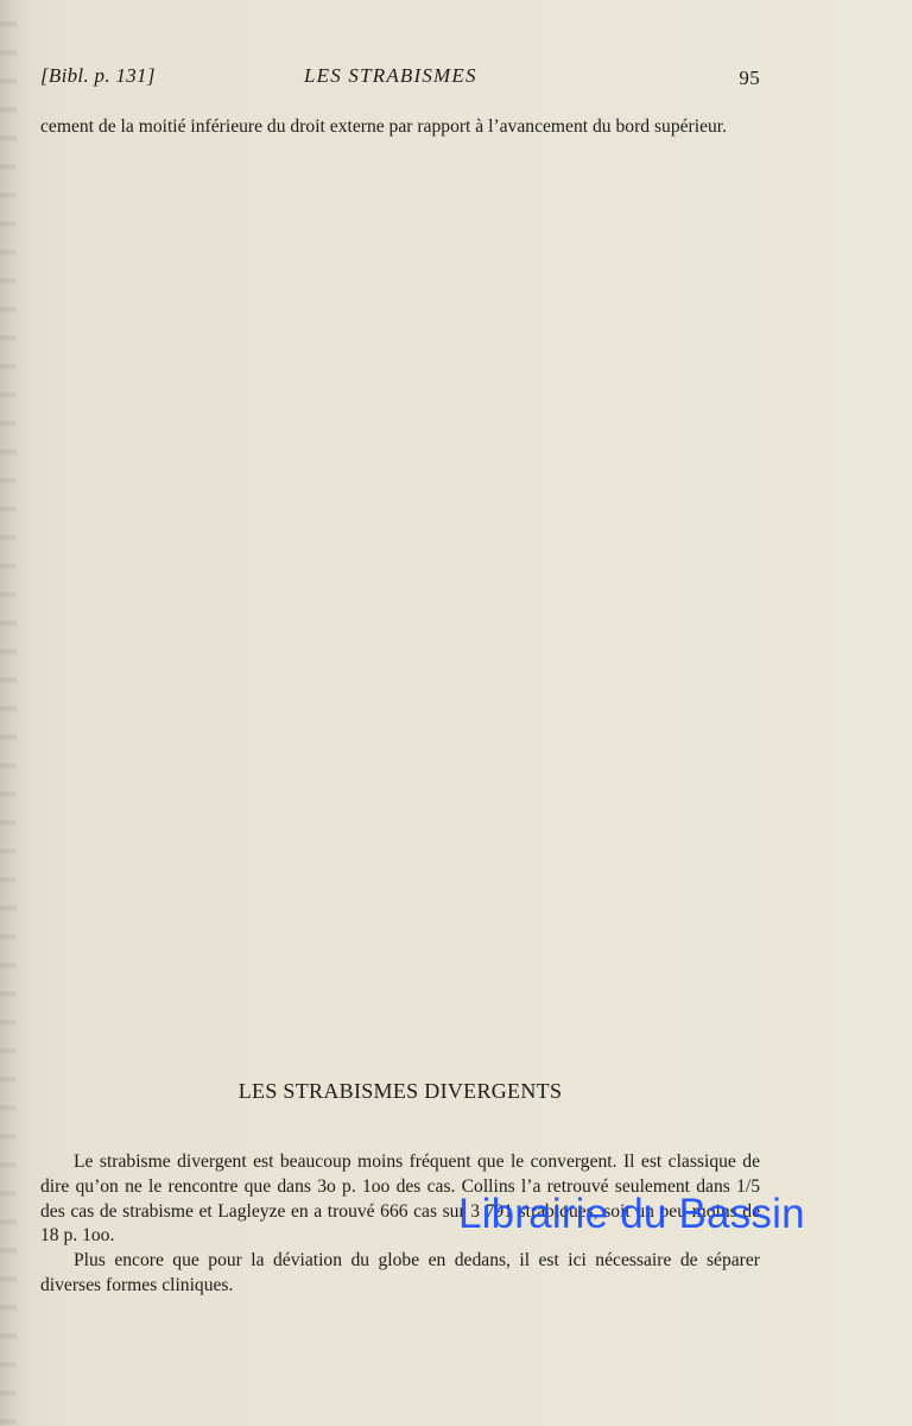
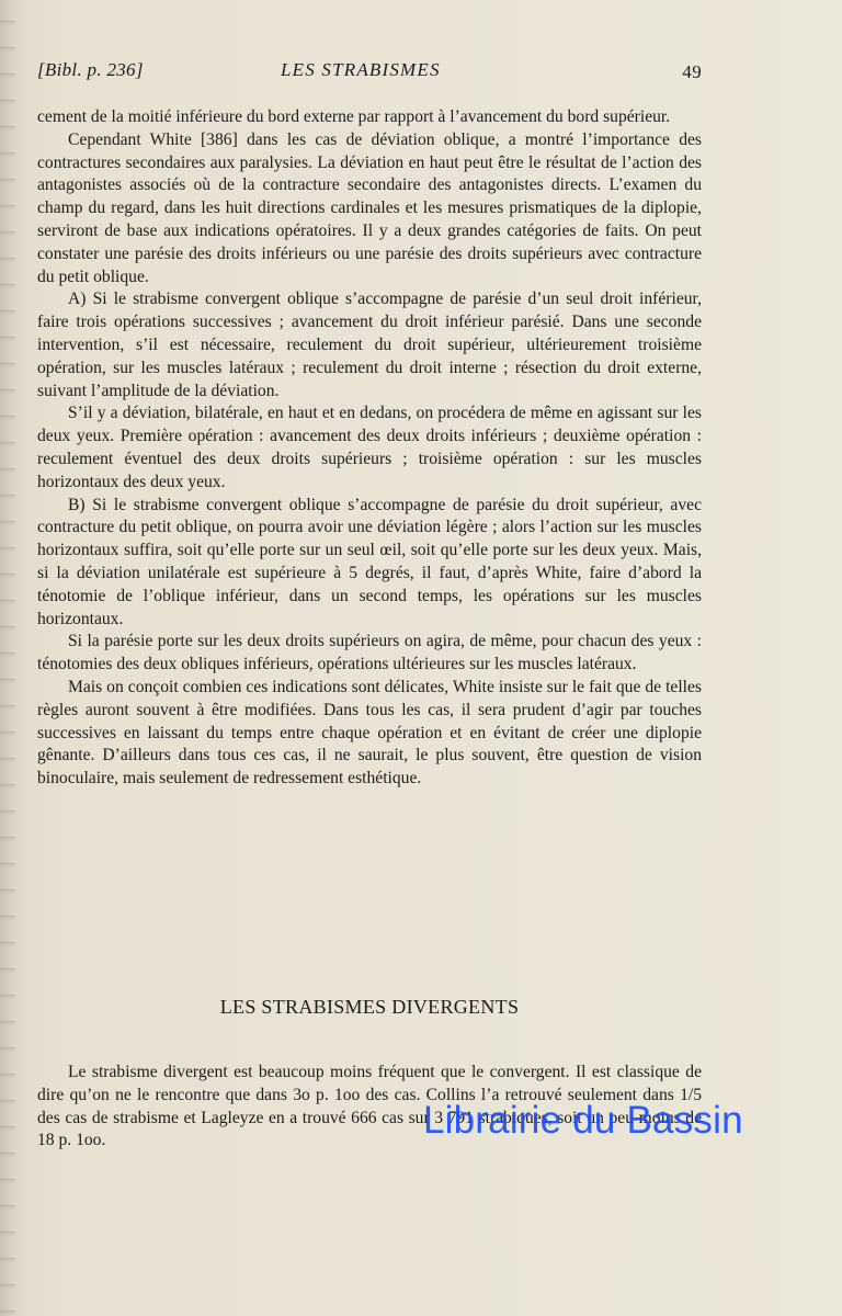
- [Bibl. p. 131]
+ [Bibl. p. 236]
  LES STRABISMES
- 95
+ 49
- cement de la moitié inférieure du droit externe par rapport à l’avancement du bord supérieur.
+ cement de la moitié inférieure du bord externe par rapport à l’avancement du bord supérieur.
+ Cependant White [386] dans les cas de déviation oblique, a montré l’importance des contractures secondaires aux paralysies. La déviation en haut peut être le résultat de l’action des antagonistes associés où de la contracture secondaire des antagonistes directs. L’examen du champ du regard, dans les huit directions cardinales et les mesures prismatiques de la diplopie, serviront de base aux indications opératoires. Il y a deux grandes catégories de faits. On peut constater une parésie des droits inférieurs ou une parésie des droits supérieurs avec contracture du petit oblique.
+ A) Si le strabisme convergent oblique s’accompagne de parésie d’un seul droit inférieur, faire trois opérations successives ; avancement du droit inférieur parésié. Dans une seconde intervention, s’il est nécessaire, reculement du droit supérieur, ultérieurement troisième opération, sur les muscles latéraux ; reculement du droit interne ; résection du droit externe, suivant l’amplitude de la déviation.
+ S’il y a déviation, bilatérale, en haut et en dedans, on procédera de même en agissant sur les deux yeux. Première opération : avancement des deux droits inférieurs ; deuxième opération : reculement éventuel des deux droits supérieurs ; troisième opération : sur les muscles horizontaux des deux yeux.
+ B) Si le strabisme convergent oblique s’accompagne de parésie du droit supérieur, avec contracture du petit oblique, on pourra avoir une déviation légère ; alors l’action sur les muscles horizontaux suffira, soit qu’elle porte sur un seul œil, soit qu’elle porte sur les deux yeux. Mais, si la déviation unilatérale est supérieure à 5 degrés, il faut, d’après White, faire d’abord la ténotomie de l’oblique inférieur, dans un second temps, les opérations sur les muscles horizontaux.
+ Si la parésie porte sur les deux droits supérieurs on agira, de même, pour chacun des yeux : ténotomies des deux obliques inférieurs, opérations ultérieures sur les muscles latéraux.
+ Mais on conçoit combien ces indications sont délicates, White insiste sur le fait que de telles règles auront souvent à être modifiées. Dans tous les cas, il sera prudent d’agir par touches successives en laissant du temps entre chaque opération et en évitant de créer une diplopie gênante. D’ailleurs dans tous ces cas, il ne saurait, le plus souvent, être question de vision binoculaire, mais seulement de redressement esthétique.
  LES STRABISMES DIVERGENTS
  Le strabisme divergent est beaucoup moins fréquent que le convergent. Il est classique de dire qu’on ne le rencontre que dans 3o p. 1oo des cas. Collins l’a retrouvé seulement dans 1/5 des cas de strabisme et Lagleyze en a trouvé 666 cas sur 3 791 strabiques, soit un peu moins de 18 p. 1oo.
- Plus encore que pour la déviation du globe en dedans, il est ici nécessaire de séparer diverses formes cliniques.
  Librairie du Bassin
